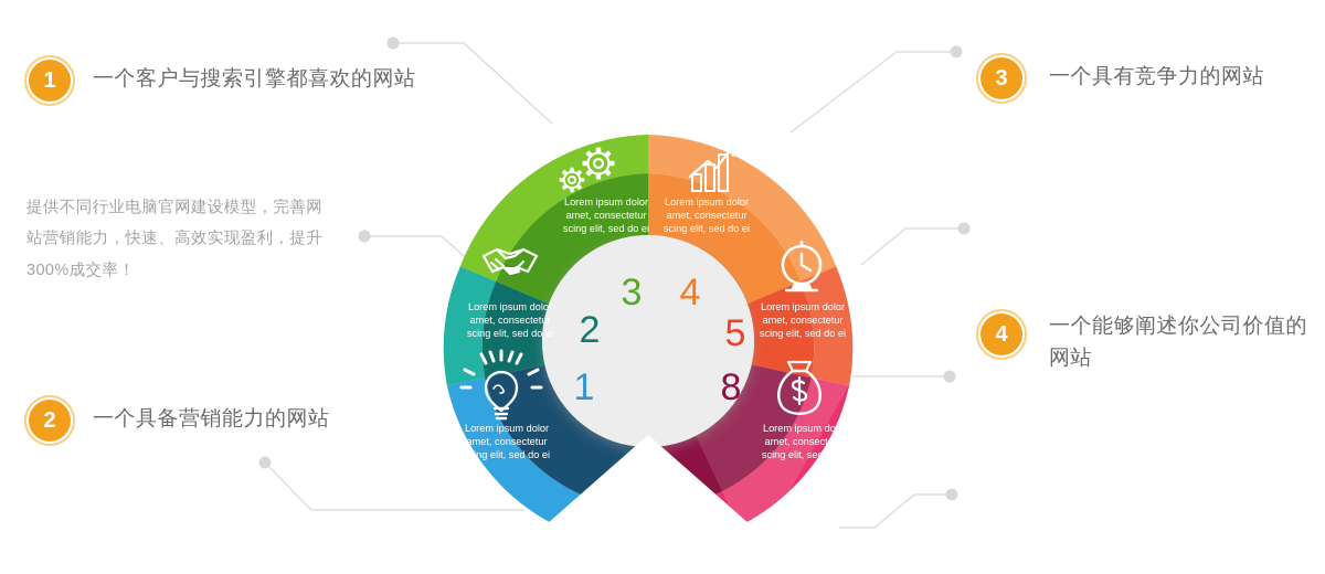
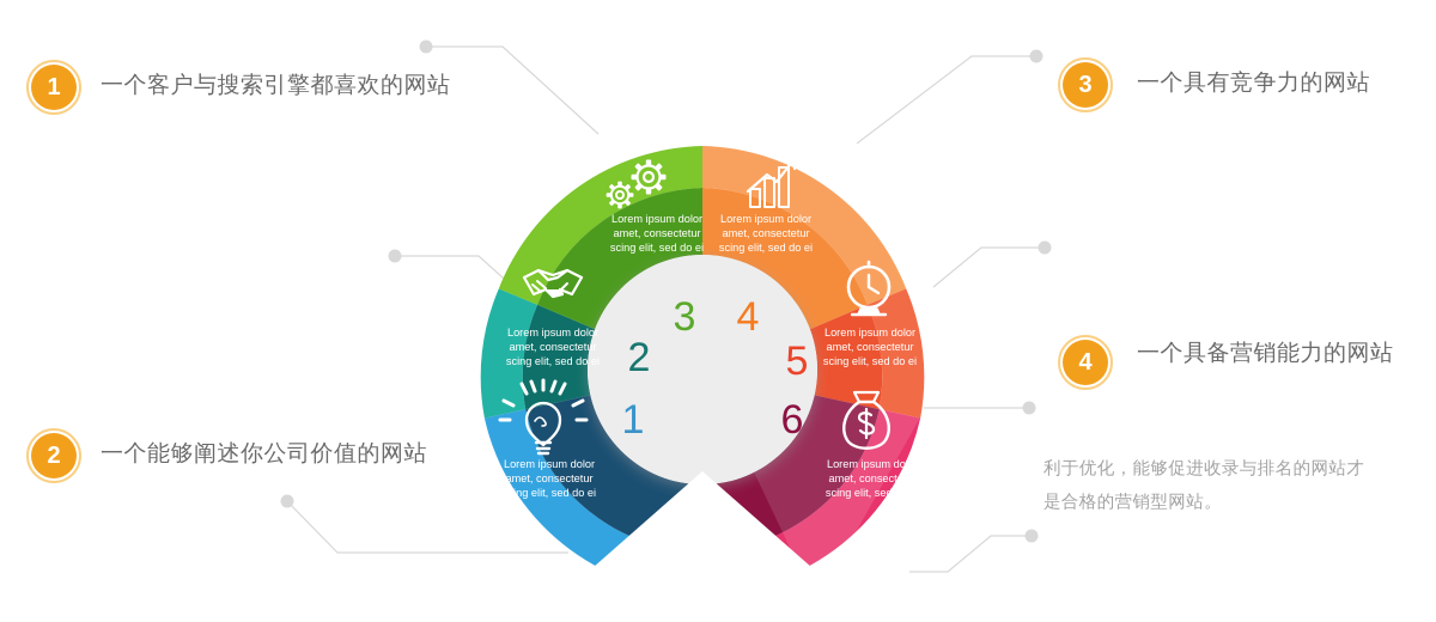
  Lorem ipsum dolor
  amet, consectetur
  scing elit, sed do ei
  Lorem ipsum dolor
  amet, consectetur
  scing elit, sed do ei
  Lorem ipsum dolor
  amet, consectetur
  scing elit, sed do ei
  Lorem ipsum dolor
  amet, consectetur
  scing elit, sed do ei
  Lorem ipsum dolor
  amet, consectetur
  scing elit, sed do ei
  Lorem ipsum dolor
  amet, consectetur
  scing elit, sed do ei
  1
  2
  3
  4
  5
- 8
+ 6
  1
  一个客户与搜索引擎都喜欢的网站
- 提供不同行业电脑官网建设模型，完善网站营销能力，快速、高效实现盈利，提升300%成交率！
  2
- 一个具备营销能力的网站
+ 一个能够阐述你公司价值的网站
  3
  一个具有竞争力的网站
  4
- 一个能够阐述你公司价值的网站
+ 一个具备营销能力的网站
+ 利于优化，能够促进收录与排名的网站才是合格的营销型网站。
